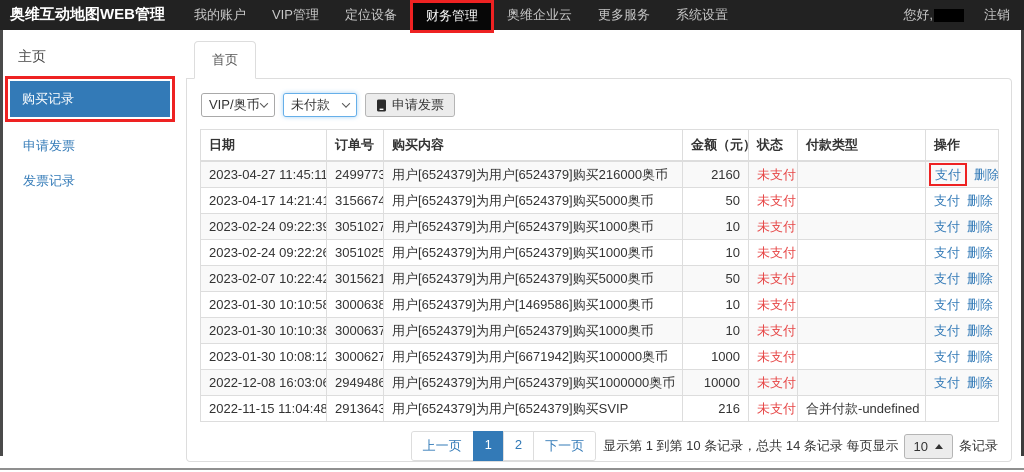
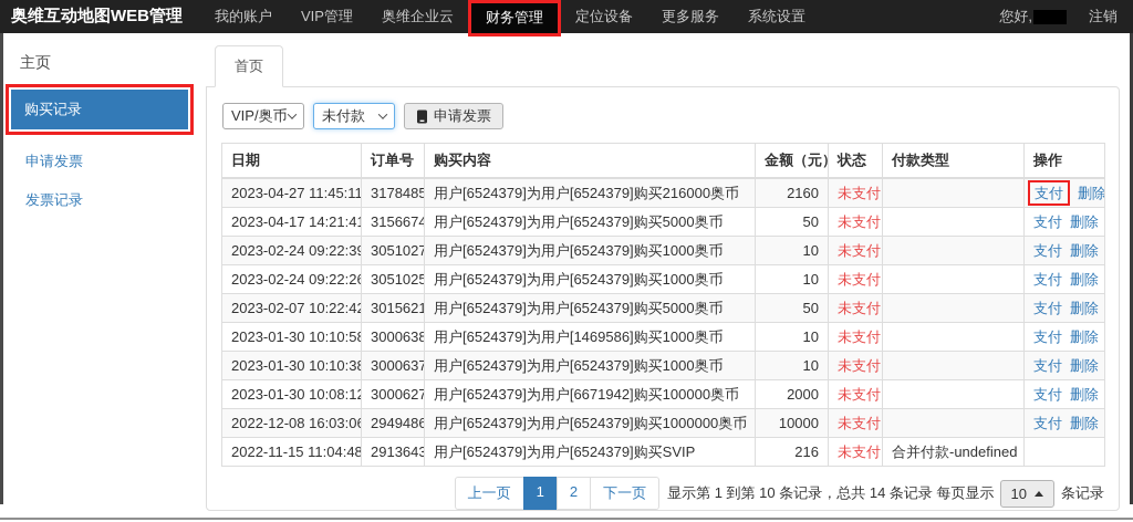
  奥维互动地图WEB管理
  我的账户
  VIP管理
- 定位设备
+ 奥维企业云
  财务管理
- 奥维企业云
+ 定位设备
  更多服务
  系统设置
  您好,
  注销
  主页
  购买记录
  申请发票
  发票记录
  首页
  VIP/奥币
  未付款
  申请发票
  日期	订单号	购买内容	金额（元）	状态	付款类型	操作
- 2023-04-27 11:45:11	2499773	用户[6524379]为用户[6524379]购买216000奥币	2160	未支付		支付 删除
+ 2023-04-27 11:45:11	3178485	用户[6524379]为用户[6524379]购买216000奥币	2160	未支付		支付 删除
  2023-04-17 14:21:41	3156674	用户[6524379]为用户[6524379]购买5000奥币	50	未支付		支付 删除
  2023-02-24 09:22:39	3051027	用户[6524379]为用户[6524379]购买1000奥币	10	未支付		支付 删除
  2023-02-24 09:22:26	3051025	用户[6524379]为用户[6524379]购买1000奥币	10	未支付		支付 删除
  2023-02-07 10:22:42	3015621	用户[6524379]为用户[6524379]购买5000奥币	50	未支付		支付 删除
  2023-01-30 10:10:58	3000638	用户[6524379]为用户[1469586]购买1000奥币	10	未支付		支付 删除
  2023-01-30 10:10:38	3000637	用户[6524379]为用户[6524379]购买1000奥币	10	未支付		支付 删除
- 2023-01-30 10:08:12	3000627	用户[6524379]为用户[6671942]购买100000奥币	1000	未支付		支付 删除
+ 2023-01-30 10:08:12	3000627	用户[6524379]为用户[6671942]购买100000奥币	2000	未支付		支付 删除
  2022-12-08 16:03:06	2949486	用户[6524379]为用户[6524379]购买1000000奥币	10000	未支付		支付 删除
  2022-11-15 11:04:48	2913643	用户[6524379]为用户[6524379]购买SVIP	216	未支付	合并付款-undefined
  上一页
  1
  2
  下一页
  显示第 1 到第 10 条记录，总共 14 条记录 每页显示
  10
  条记录
